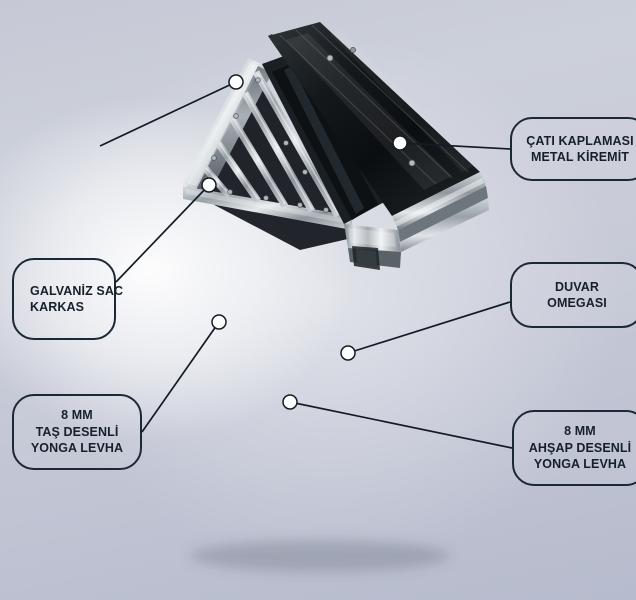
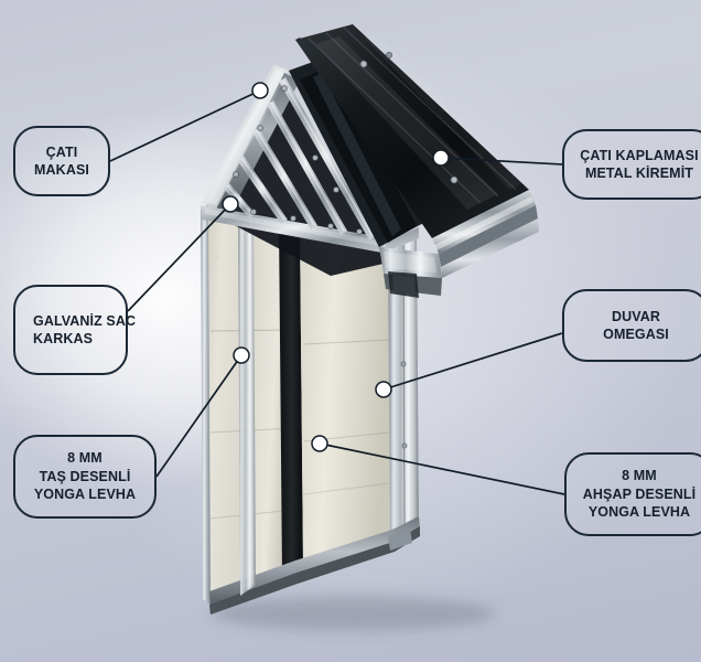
+ ·
+ ÇATI
+ MAKASI
  GALVANİZ SAC
  KARKAS
  8 MM
  TAŞ DESENLİ
  YONGA LEVHA
  ÇATI KAPLAMASI
  METAL KİREMİT
  DUVAR
  OMEGASI
  8 MM
  AHŞAP DESENLİ
  YONGA LEVHA
